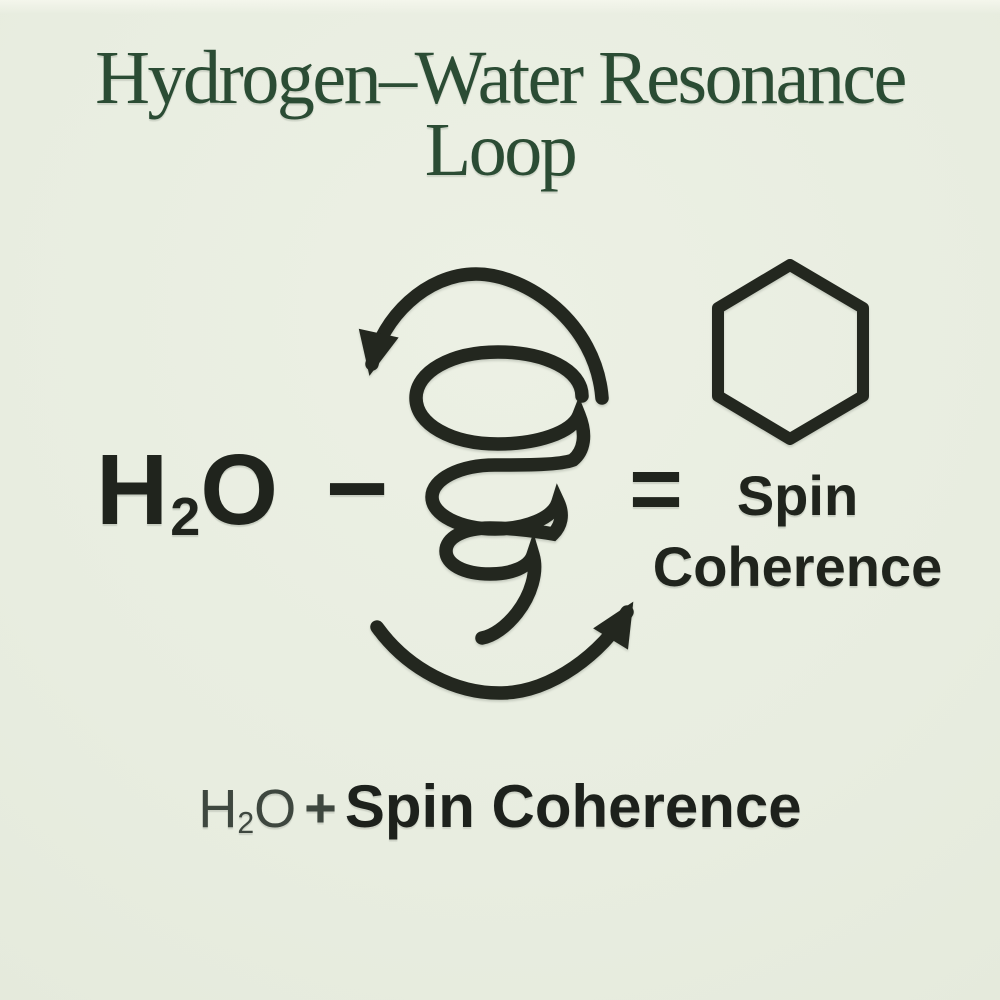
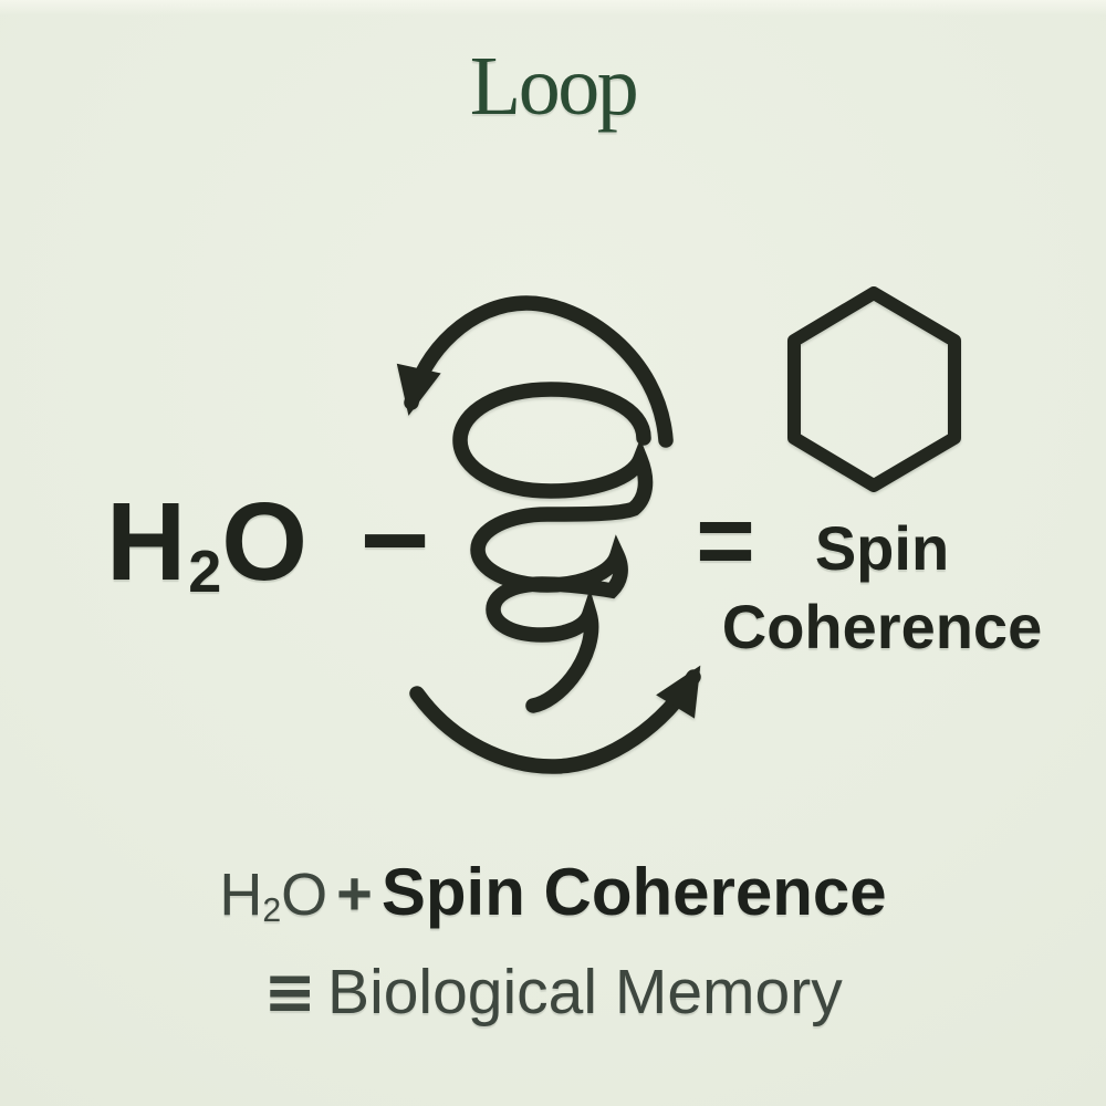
- Hydrogen–Water Resonance
  Loop
  H2O
  −
  =
  Spin
  Coherence
  H2O + Spin Coherence
+ ≡ Biological Memory
